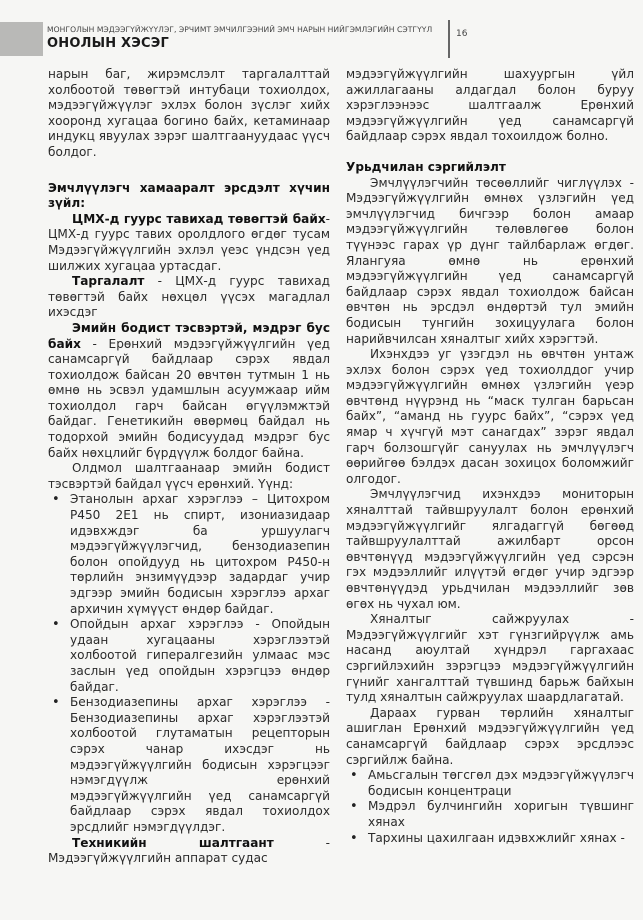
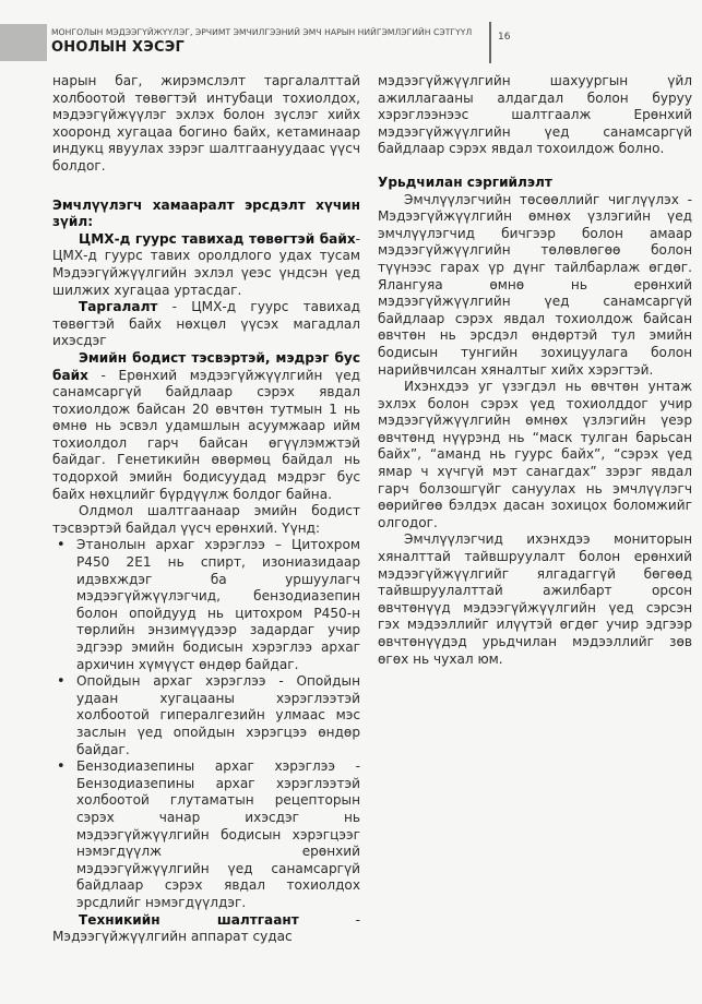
  МОНГОЛЫН МЭДЭЭГҮЙЖҮҮЛЭГ, ЭРЧИМТ ЭМЧИЛГЭЭНИЙ ЭМЧ НАРЫН НИЙГЭМЛЭГИЙН СЭТГҮҮЛ
  ОНОЛЫН ХЭСЭГ
  16
  нарын баг, жирэмслэлт таргалалттай холбоотой төвөгтэй интубаци тохиолдох, мэдээгүйжүүлэг эхлэх болон зүслэг хийх хооронд хугацаа богино байх, кетаминаар индукц явуулах зэрэг шалтгаануудаас үүсч болдог.
  Эмчлүүлэгч хамааралт эрсдэлт хүчин зүйл:
- ЦМХ-д гуурс тавихад төвөгтэй байх- ЦМХ-д гуурс тавих оролдлого өгдөг тусам Мэдээгүйжүүлгийн эхлэл үеэс үндсэн үед шилжих хугацаа уртасдаг.
+ ЦМХ-д гуурс тавихад төвөгтэй байх- ЦМХ-д гуурс тавих оролдлого удах тусам Мэдээгүйжүүлгийн эхлэл үеэс үндсэн үед шилжих хугацаа уртасдаг.
  Таргалалт - ЦМХ-д гуурс тавихад төвөгтэй байх нөхцөл үүсэх магадлал ихэсдэг
  Эмийн бодист тэсвэртэй, мэдрэг бус байх - Ерөнхий мэдээгүйжүүлгийн үед санамсаргүй байдлаар сэрэх явдал тохиолдож байсан 20 өвчтөн тутмын 1 нь өмнө нь эсвэл удамшлын асуумжаар ийм тохиолдол гарч байсан өгүүлэмжтэй байдаг. Генетикийн өвөрмөц байдал нь тодорхой эмийн бодисуудад мэдрэг бус байх нөхцлийг бүрдүүлж болдог байна.
  Олдмол шалтгаанаар эмийн бодист тэсвэртэй байдал үүсч ерөнхий. Үүнд:
  Этанолын архаг хэрэглээ – Цитохром P450 2E1 нь спирт, изониазидаар идэвхждэг ба уршуулагч мэдээгүйжүүлэгчид, бензодиазепин болон опойдууд нь цитохром P450-н төрлийн энзимүүдээр задардаг учир эдгээр эмийн бодисын хэрэглээ архаг архичин хүмүүст өндөр байдаг.
  Опойдын архаг хэрэглээ - Опойдын удаан хугацааны хэрэглээтэй холбоотой гипералгезийн улмаас мэс заслын үед опойдын хэрэгцээ өндөр байдаг.
  Бензодиазепины архаг хэрэглээ - Бензодиазепины архаг хэрэглээтэй холбоотой глутаматын рецепторын сэрэх чанар ихэсдэг нь мэдээгүйжүүлгийн бодисын хэрэгцээг нэмэгдүүлж ерөнхий мэдээгүйжүүлгийн үед санамсаргүй байдлаар сэрэх явдал тохиолдох эрсдлийг нэмэгдүүлдэг.
  Техникийн шалтгаант - Мэдээгүйжүүлгийн аппарат судас
  мэдээгүйжүүлгийн шахуургын үйл ажиллагааны алдагдал болон буруу хэрэглээнээс шалтгаалж Ерөнхий мэдээгүйжүүлгийн үед санамсаргүй байдлаар сэрэх явдал тохоилдож болно.
  Урьдчилан сэргийлэлт
  Эмчлүүлэгчийн төсөөллийг чиглүүлэх - Мэдээгүйжүүлгийн өмнөх үзлэгийн үед эмчлүүлэгчид бичгээр болон амаар мэдээгүйжүүлгийн төлөвлөгөө болон түүнээс гарах үр дүнг тайлбарлаж өгдөг. Ялангуяа өмнө нь ерөнхий мэдээгүйжүүлгийн үед санамсаргүй байдлаар сэрэх явдал тохиолдож байсан өвчтөн нь эрсдэл өндөртэй тул эмийн бодисын тунгийн зохицуулага болон нарийвчилсан хяналтыг хийх хэрэгтэй.
  Ихэнхдээ уг үзэгдэл нь өвчтөн унтаж эхлэх болон сэрэх үед тохиолддог учир мэдээгүйжүүлгийн өмнөх үзлэгийн үеэр өвчтөнд нүүрэнд нь “маск тулган барьсан байх”, “аманд нь гуурс байх”, “сэрэх үед ямар ч хүчгүй мэт санагдах” зэрэг явдал гарч болзошгүйг сануулах нь эмчлүүлэгч өөрийгөө бэлдэх дасан зохицох боломжийг олгодог.
  Эмчлүүлэгчид ихэнхдээ мониторын хяналттай тайвшруулалт болон ерөнхий мэдээгүйжүүлгийг ялгадаггүй бөгөөд тайвшруулалттай ажилбарт орсон өвчтөнүүд мэдээгүйжүүлгийн үед сэрсэн гэх мэдээллийг илүүтэй өгдөг учир эдгээр өвчтөнүүдэд урьдчилан мэдээллийг зөв өгөх нь чухал юм.
- Хяналтыг сайжруулах - Мэдээгүйжүүлгийг хэт гүнзгийрүүлж амь насанд аюултай хүндрэл гаргахаас сэргийлэхийн зэрэгцээ мэдээгүйжүүлгийн гүнийг хангалттай түвшинд барьж байхын тулд хяналтын сайжруулах шаардлагатай.
- Дараах гурван төрлийн хяналтыг ашиглан Ерөнхий мэдээгүйжүүлгийн үед санамсаргүй байдлаар сэрэх эрсдлээс сэргийлж байна.
- Амьсгалын төгсгөл дэх мэдээгүйжүүлэгч бодисын концентраци
- Мэдрэл булчингийн хоригын түвшинг хянах
- Тархины цахилгаан идэвхжлийг хянах -
